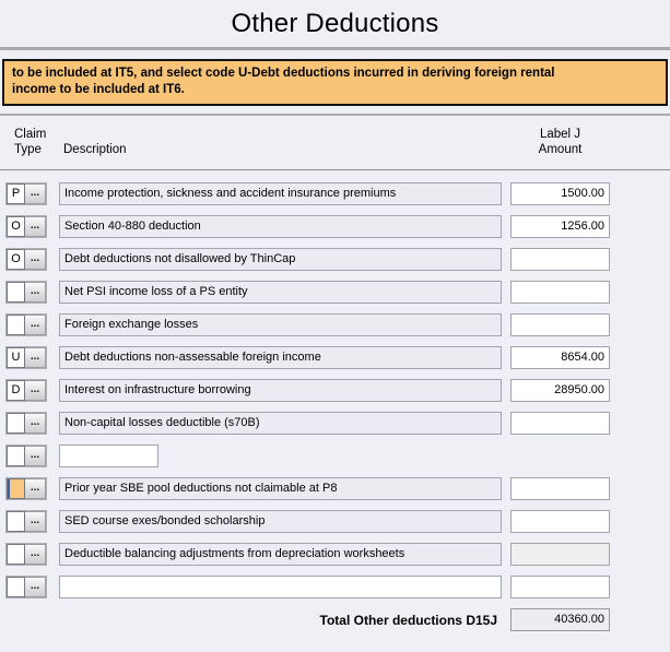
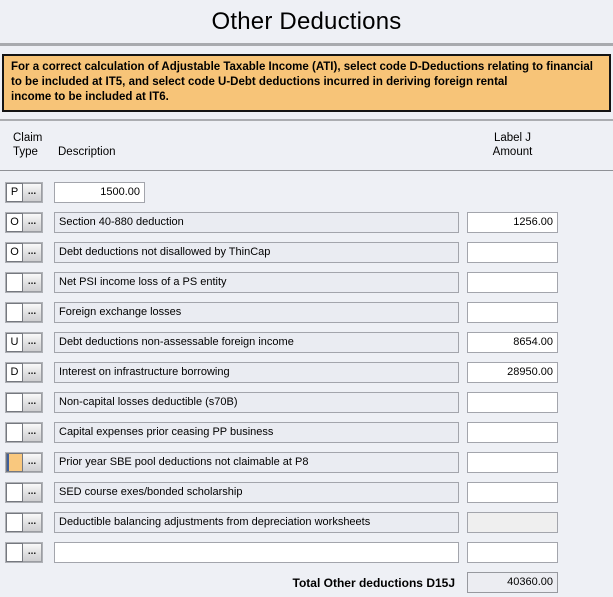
  Other Deductions
+ For a correct calculation of Adjustable Taxable Income (ATI), select code D-Deductions relating to financial
  to be included at IT5, and select code U-Debt deductions incurred in deriving foreign rental
  income to be included at IT6.
  Claim
  Type
  Description
  Label J
  Amount
  P
  ...
- Income protection, sickness and accident insurance premiums
  1500.00
  O
  ...
  Section 40-880 deduction
  1256.00
  O
  ...
  Debt deductions not disallowed by ThinCap
  ...
  Net PSI income loss of a PS entity
  ...
  Foreign exchange losses
  U
  ...
  Debt deductions non-assessable foreign income
  8654.00
  D
  ...
  Interest on infrastructure borrowing
  28950.00
  ...
  Non-capital losses deductible (s70B)
  ...
+ Capital expenses prior ceasing PP business
  ...
  Prior year SBE pool deductions not claimable at P8
  ...
  SED course exes/bonded scholarship
  ...
  Deductible balancing adjustments from depreciation worksheets
  ...
  Total Other deductions D15J
  40360.00
